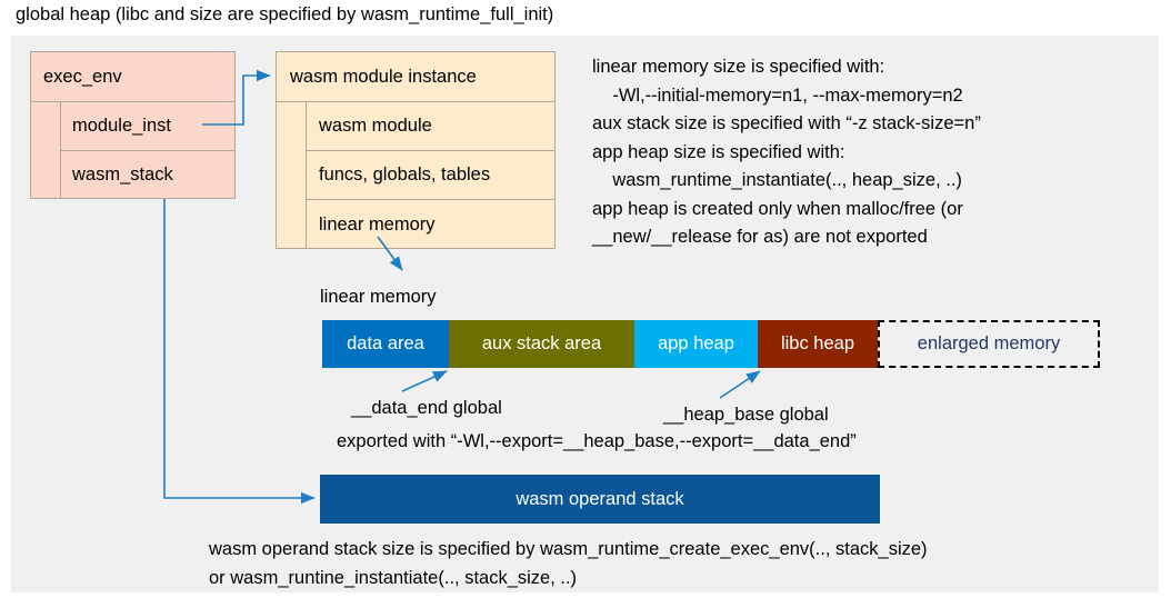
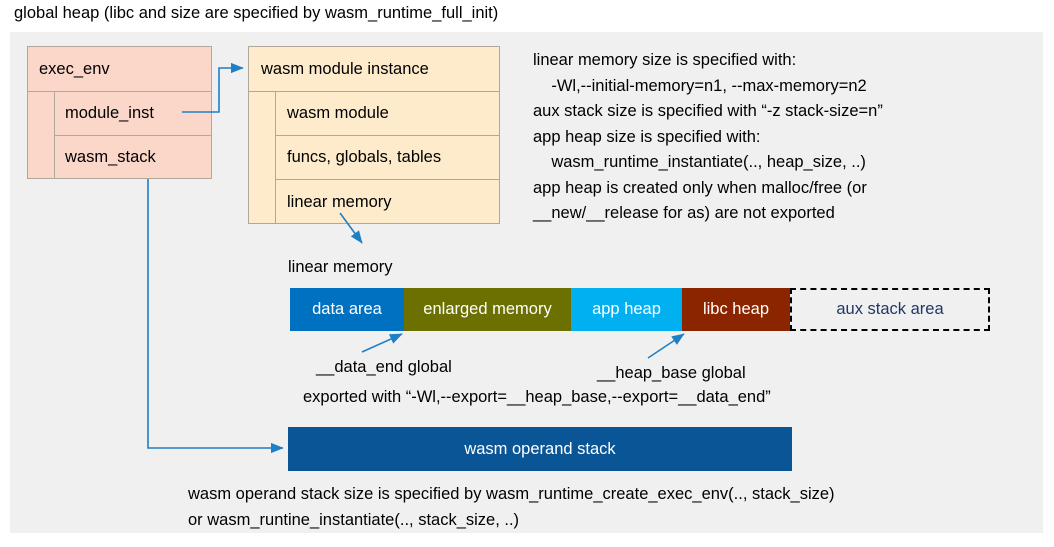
  global heap (libc and size are specified by wasm_runtime_full_init)
  exec_env
  module_inst
  wasm_stack
  wasm module instance
  wasm module
  funcs, globals, tables
  linear memory
  linear memory size is specified with:
  -Wl,--initial-memory=n1, --max-memory=n2
  aux stack size is specified with “-z stack-size=n”
  app heap size is specified with:
  wasm_runtime_instantiate(.., heap_size, ..)
  app heap is created only when malloc/free (or
  __new/__release for as) are not exported
  linear memory
  data area
- aux stack area
+ enlarged memory
  app heap
  libc heap
- enlarged memory
+ aux stack area
  __data_end global
  __heap_base global
  exported with “-Wl,--export=__heap_base,--export=__data_end”
  wasm operand stack
  wasm operand stack size is specified by wasm_runtime_create_exec_env(.., stack_size)
  or wasm_runtine_instantiate(.., stack_size, ..)
